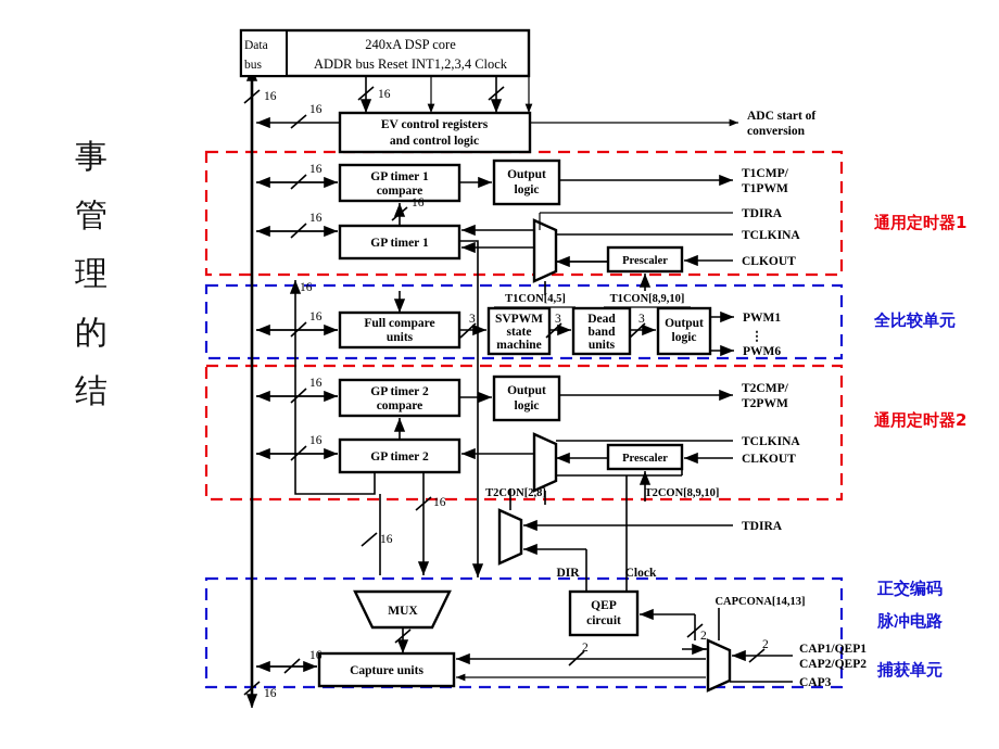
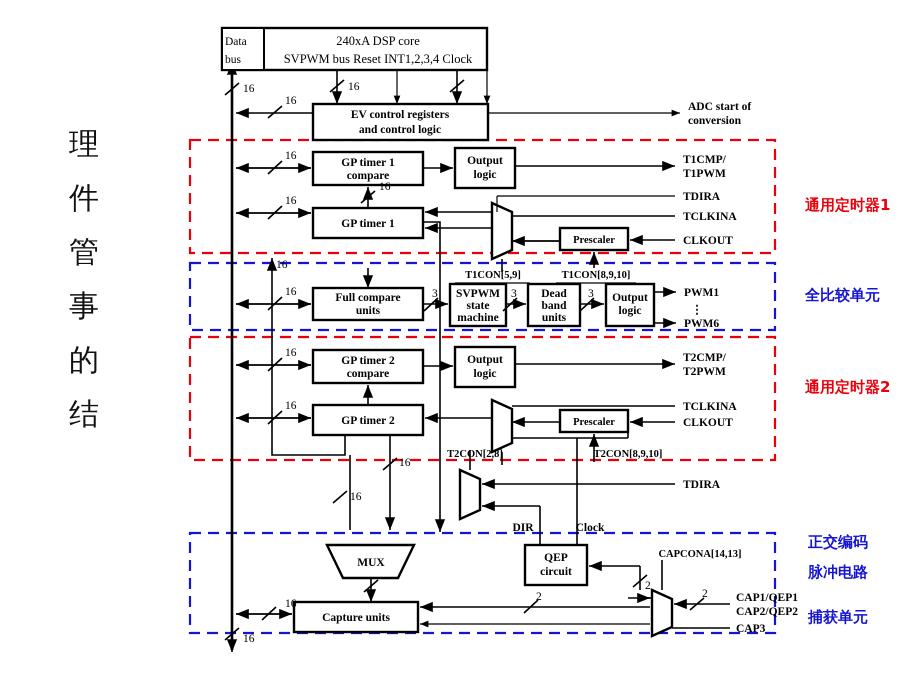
- 事
+ 理
+ 件
  管
- 理
+ 事
  的
  结
  通用定时器1
  全比较单元
  通用定时器2
  正交编码
  脉冲电路
  捕获单元
  240xA DSP core
- ADDR bus Reset INT1,2,3,4 Clock
+ SVPWM bus Reset INT1,2,3,4 Clock
  Data
  bus
  EV control registers
  and control logic
  ADC start of
  conversion
  GP timer 1
  compare
  Output
  logic
  T1CMP/
  T1PWM
  GP timer 1
  TDIRA
  TCLKINA
  Prescaler
  CLKOUT
- T1CON[4,5]
+ T1CON[5,9]
  T1CON[8,9,10]
  Full compare
  units
  SVPWM
  state
  machine
  Dead
  band
  units
  Output
  logic
  PWM1
  ⋮
  PWM6
  GP timer 2
  compare
  Output
  logic
  T2CMP/
  T2PWM
  GP timer 2
  TCLKINA
  Prescaler
  CLKOUT
  T2CON[2,8]
  T2CON[8,9,10]
  TDIRA
  DIR
  Clock
  MUX
  QEP
  circuit
  CAPCONA[14,13]
  CAP1/QEP1
  CAP2/QEP2
  CAP3
  Capture units
  16
  16
  16
  16
  16
  16
  16
  16
  16
  16
  16
  16
  16
  16
  3
  3
  3
  2
  2
  2
